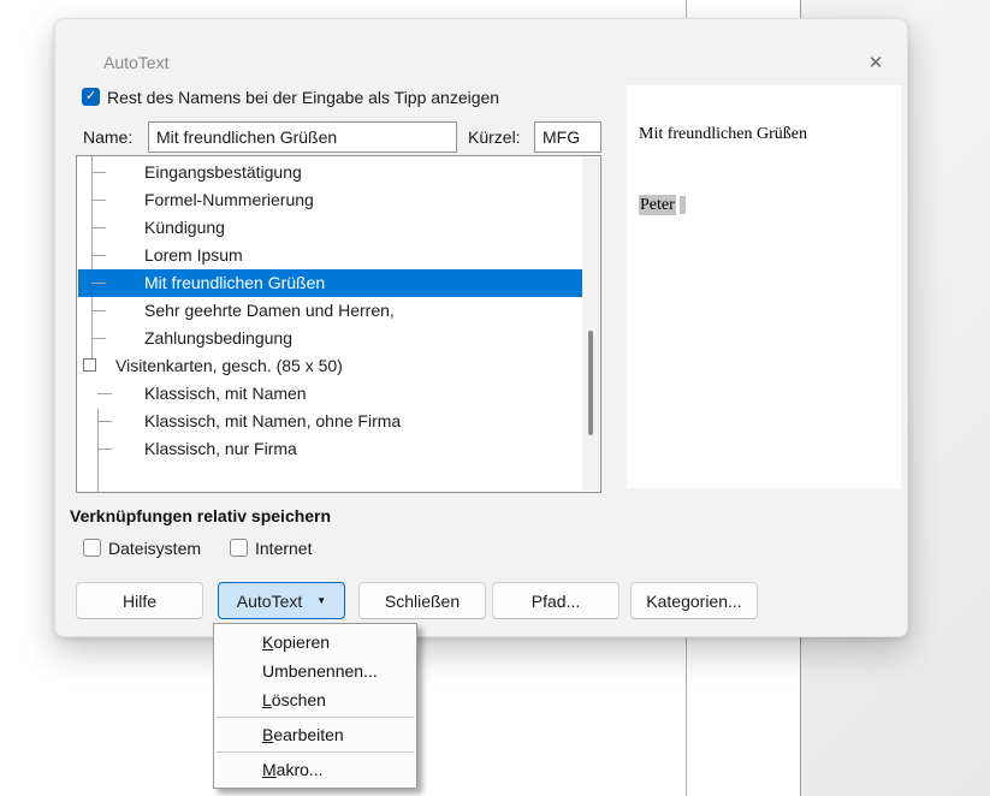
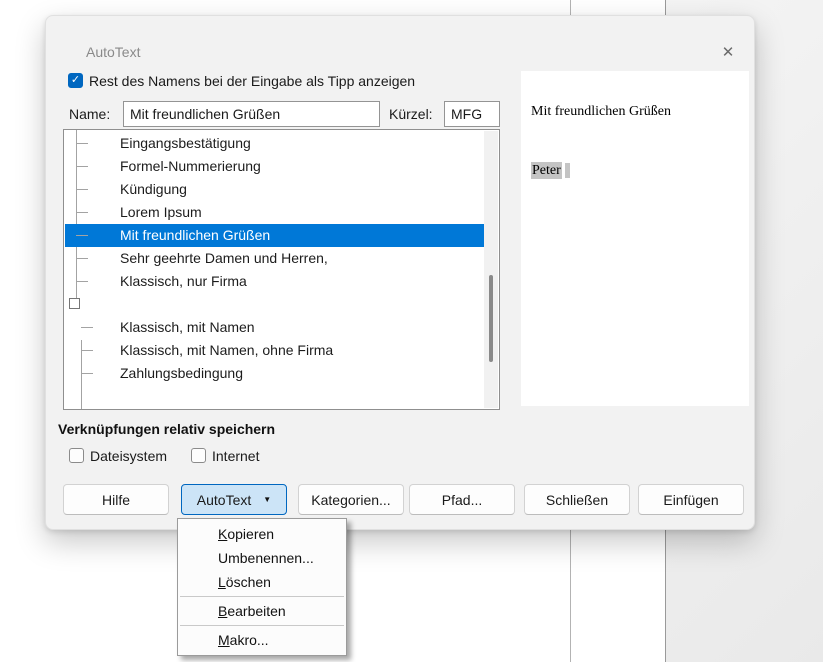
  AutoText
  ✕
  ✓
  Rest des Namens bei der Eingabe als Tipp anzeigen
  Name:
  Mit freundlichen Grüßen
  Kürzel:
  MFG
  Eingangsbestätigung
  Formel-Nummerierung
  Kündigung
  Lorem Ipsum
  Mit freundlichen Grüßen
  Sehr geehrte Damen und Herren,
- Zahlungsbedingung
+ Klassisch, nur Firma
- Visitenkarten, gesch. (85 x 50)
  Klassisch, mit Namen
  Klassisch, mit Namen, ohne Firma
- Klassisch, nur Firma
+ Zahlungsbedingung
  Mit freundlichen Grüßen
  Peter
  Verknüpfungen relativ speichern
  Dateisystem
  Internet
  Hilfe
  AutoText
  ▼
- Schließen
+ Kategorien...
  Pfad...
- Kategorien...
+ Schließen
+ Einfügen
  Kopieren
  Umbenennen...
  Löschen
  Bearbeiten
  Makro...
